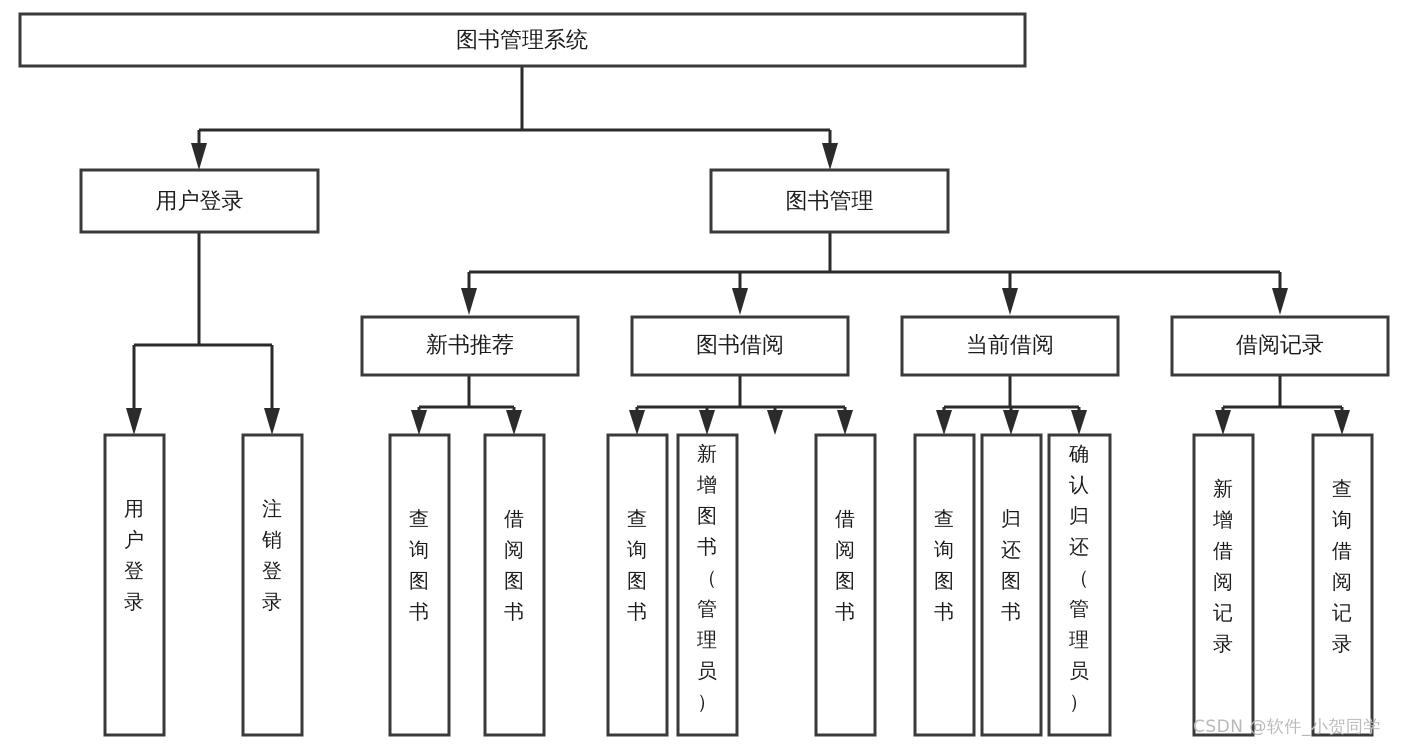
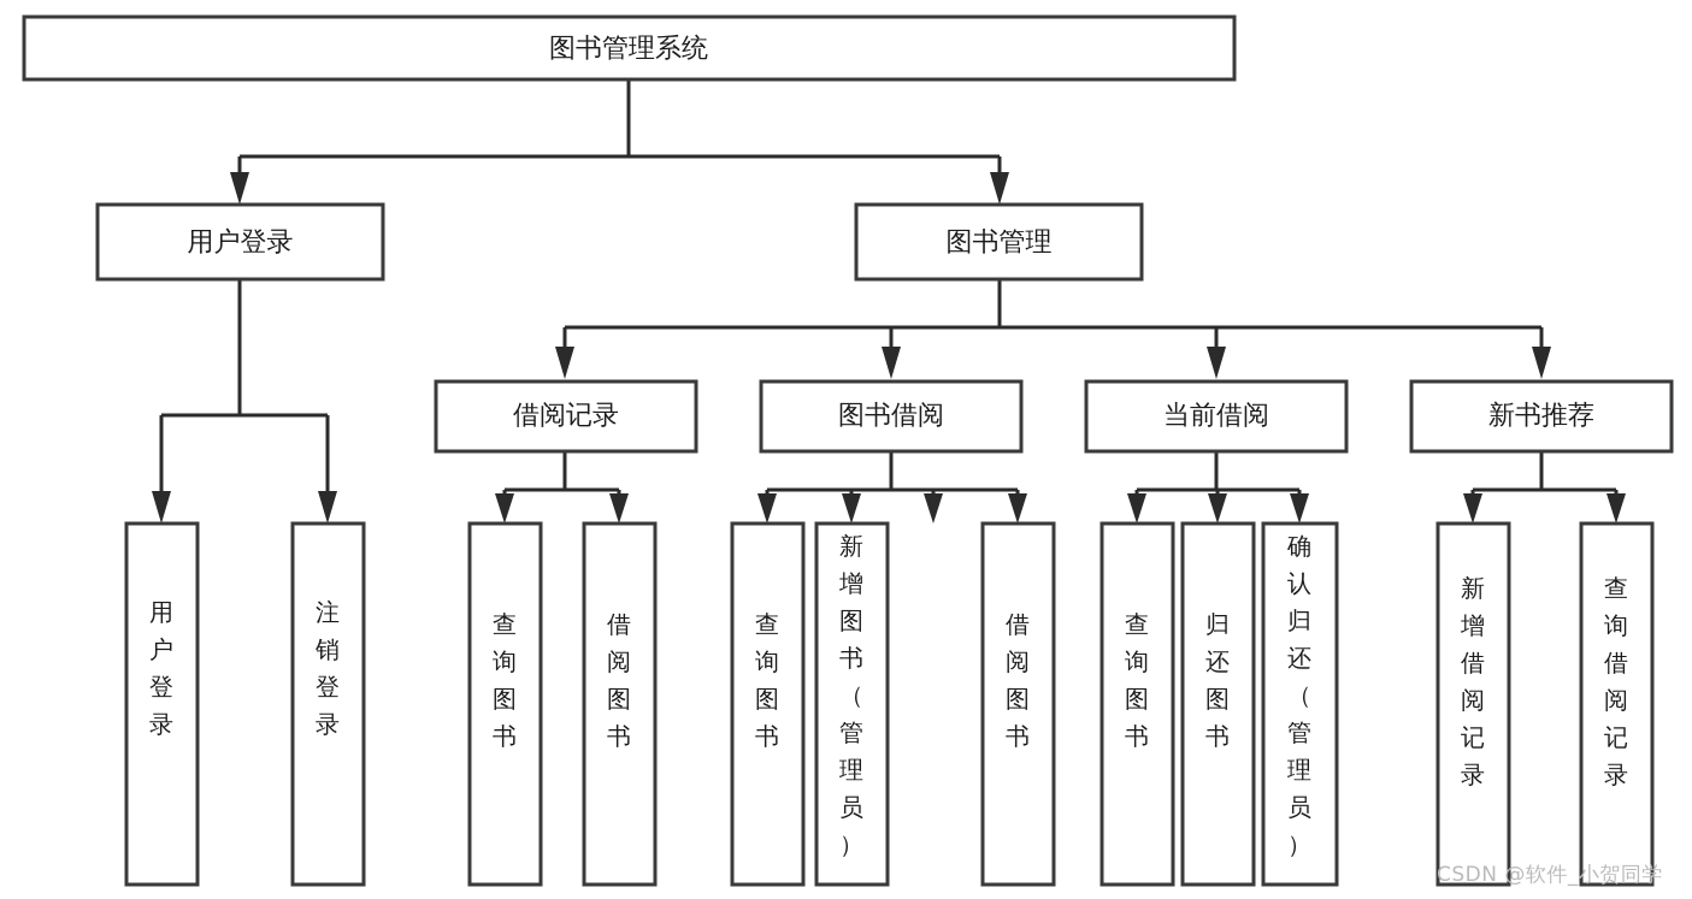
  图书管理系统
  用户登录
  图书管理
- 新书推荐
+ 借阅记录
  图书借阅
  当前借阅
- 借阅记录
+ 新书推荐
  用户登录
  注销登录
  查询图书
  借阅图书
  查询图书
  新增图书（管理员）
  借阅图书
  查询图书
  归还图书
  确认归还（管理员）
  新增借阅记录
  查询借阅记录
  CSDN @软件_小贺同学
